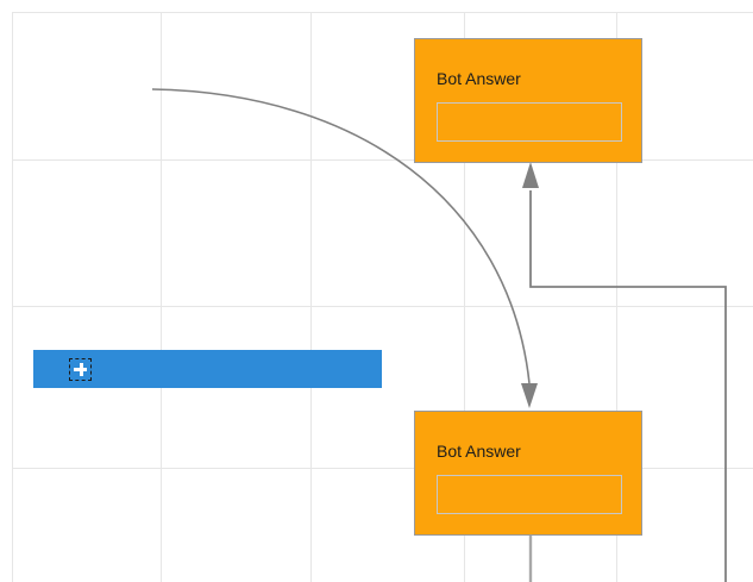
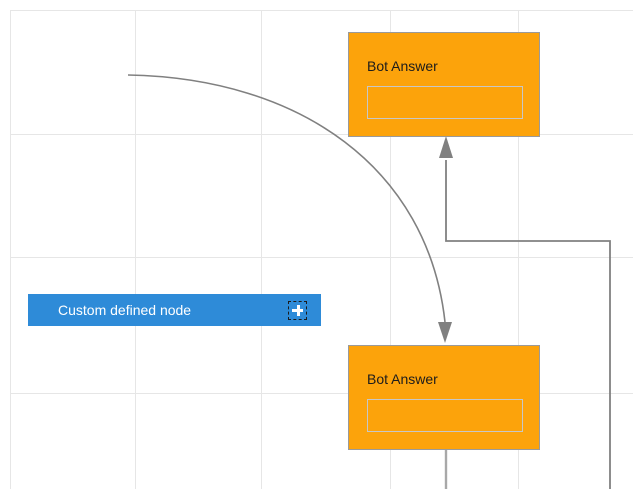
  Bot Answer
  Bot Answer
+ Custom defined node
